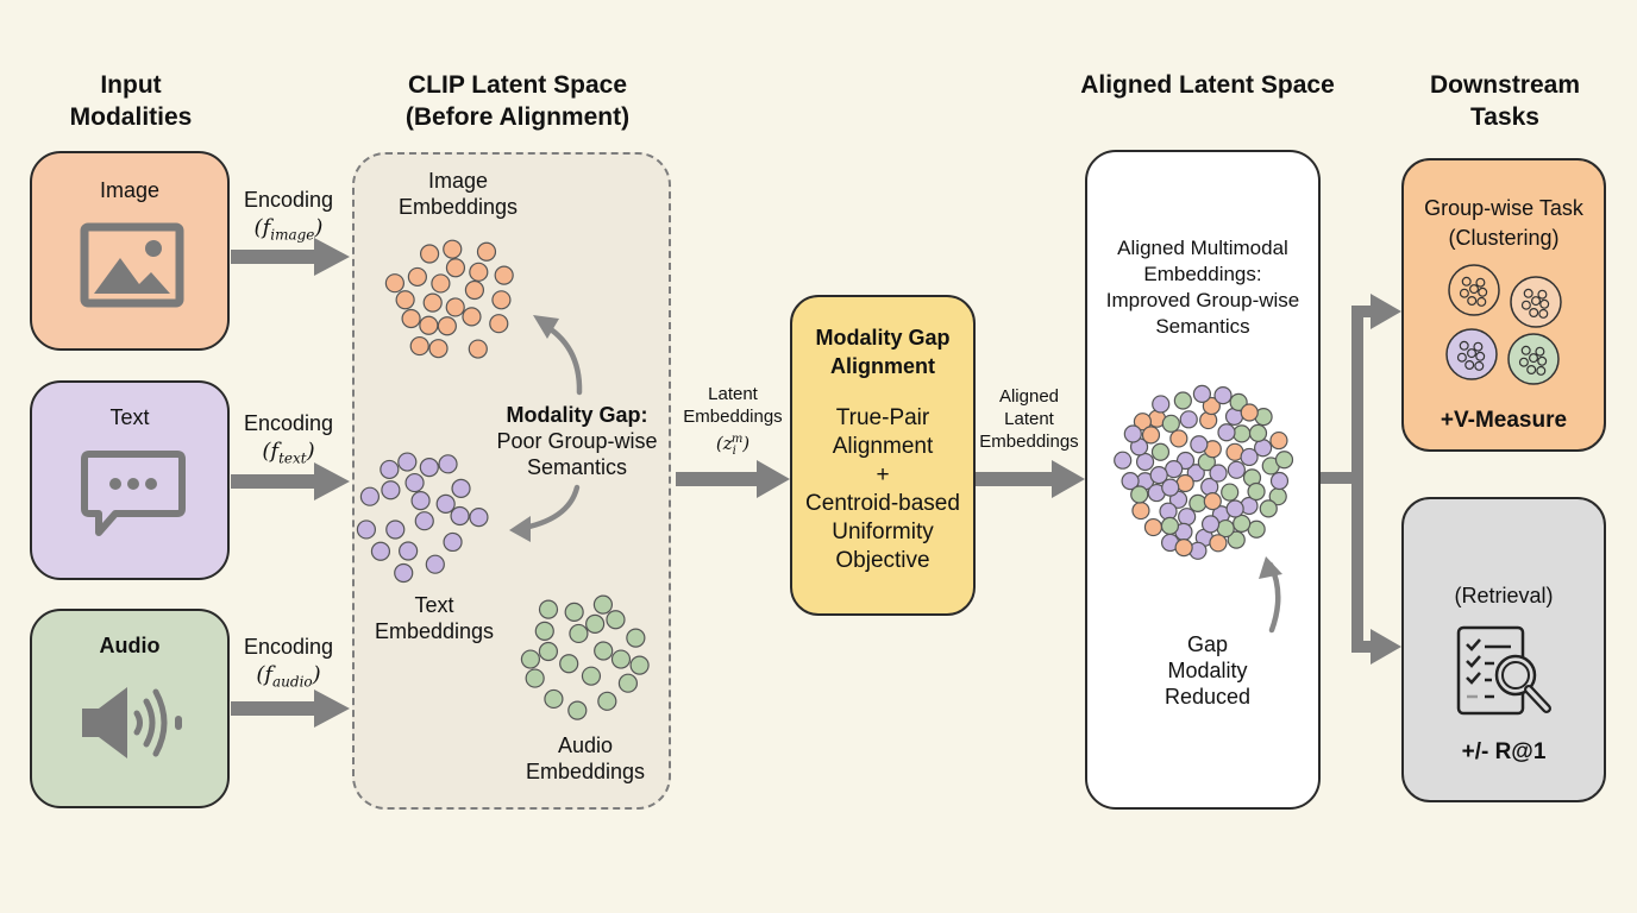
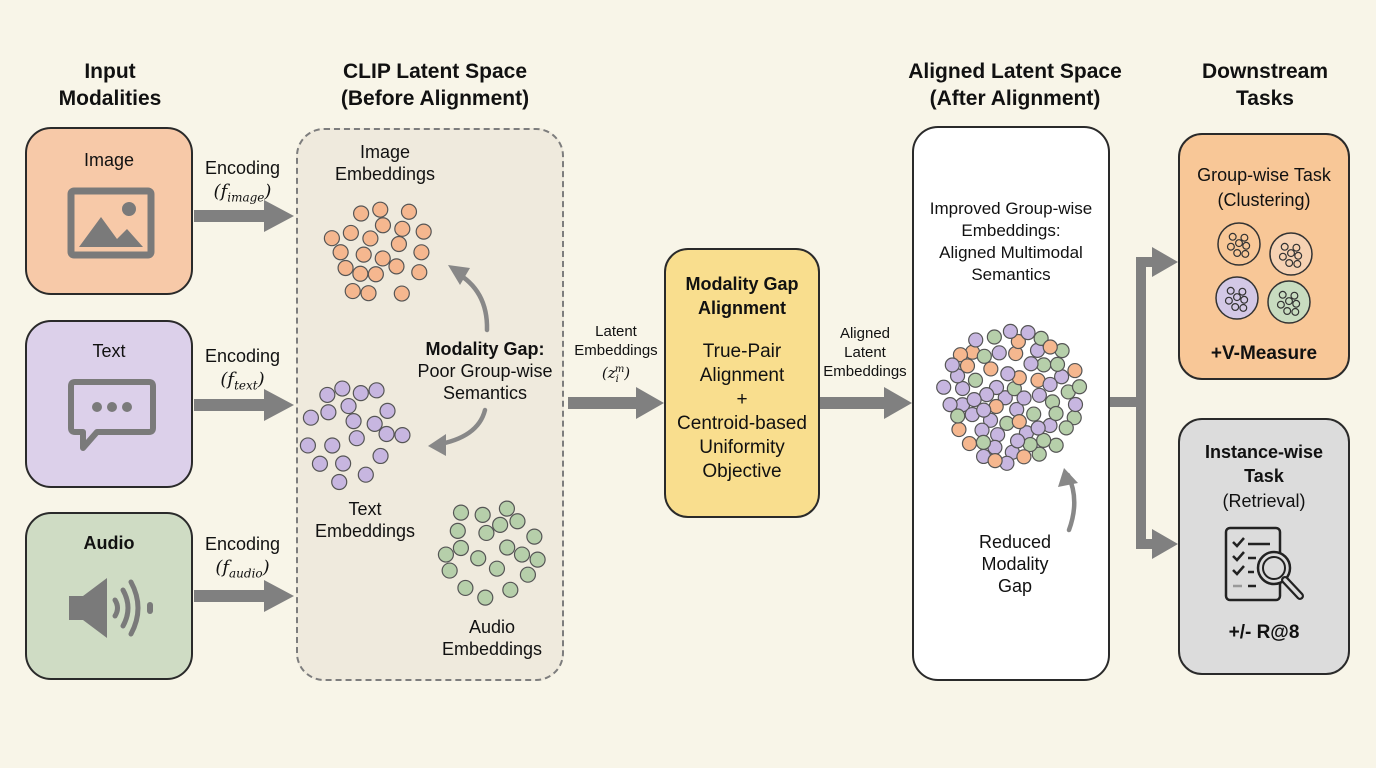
  Input
  Modalities
  CLIP Latent Space
  (Before Alignment)
  Aligned Latent Space
+ (After Alignment)
  Downstream
  Tasks
  Image
  Text
  Audio
  Encoding
  (fimage)
  Encoding
  (ftext)
  Encoding
  (faudio)
  Image
  Embeddings
  Modality Gap:
  Poor Group-wise
  Semantics
  Text
  Embeddings
  Audio
  Embeddings
  Latent
  Embeddings
  (zim)
  Modality Gap
  Alignment
  True-Pair
  Alignment
  +
  Centroid-based
  Uniformity
  Objective
  Aligned
  Latent
  Embeddings
- Aligned Multimodal
+ Improved Group-wise
  Embeddings:
- Improved Group-wise
+ Aligned Multimodal
  Semantics
- Gap
+ Reduced
  Modality
- Reduced
+ Gap
  Group-wise Task
  (Clustering)
  +V-Measure
+ Instance-wise
+ Task
  (Retrieval)
- +/- R@1
+ +/- R@8
